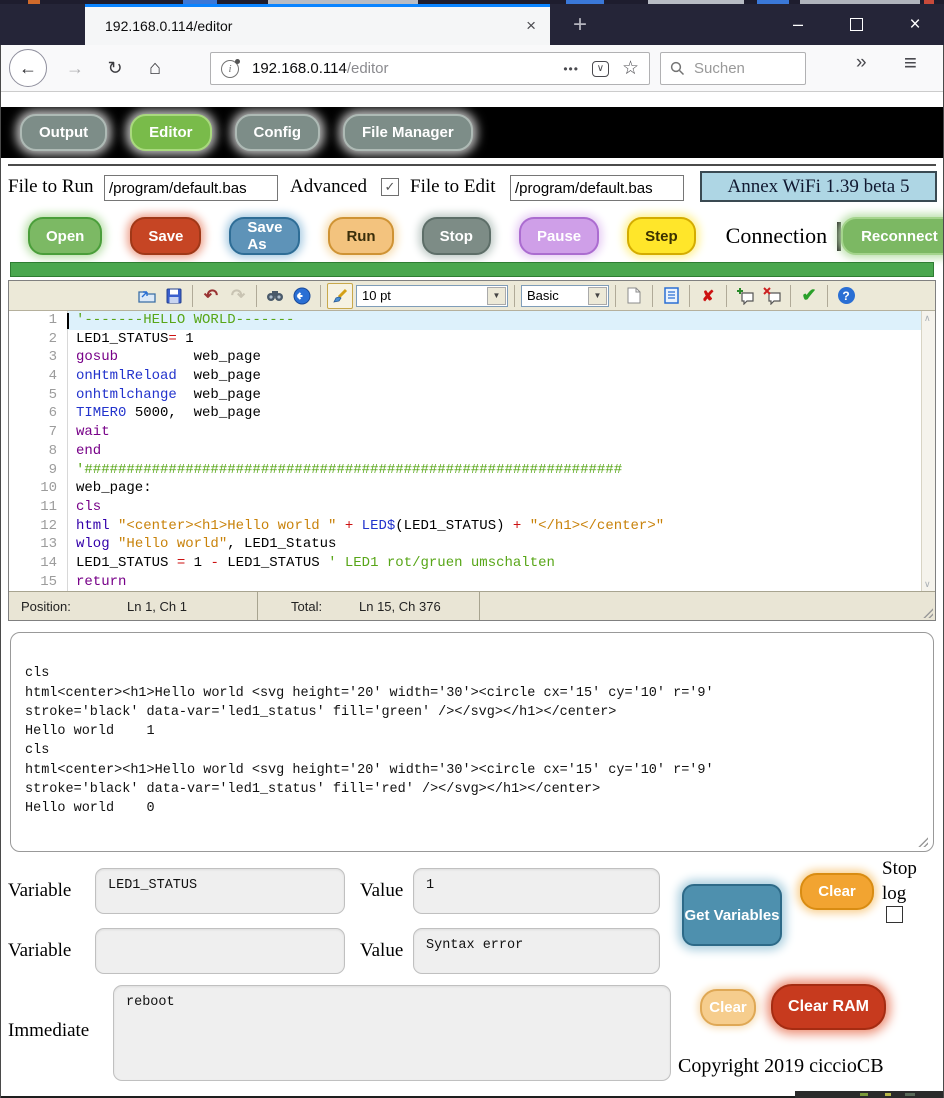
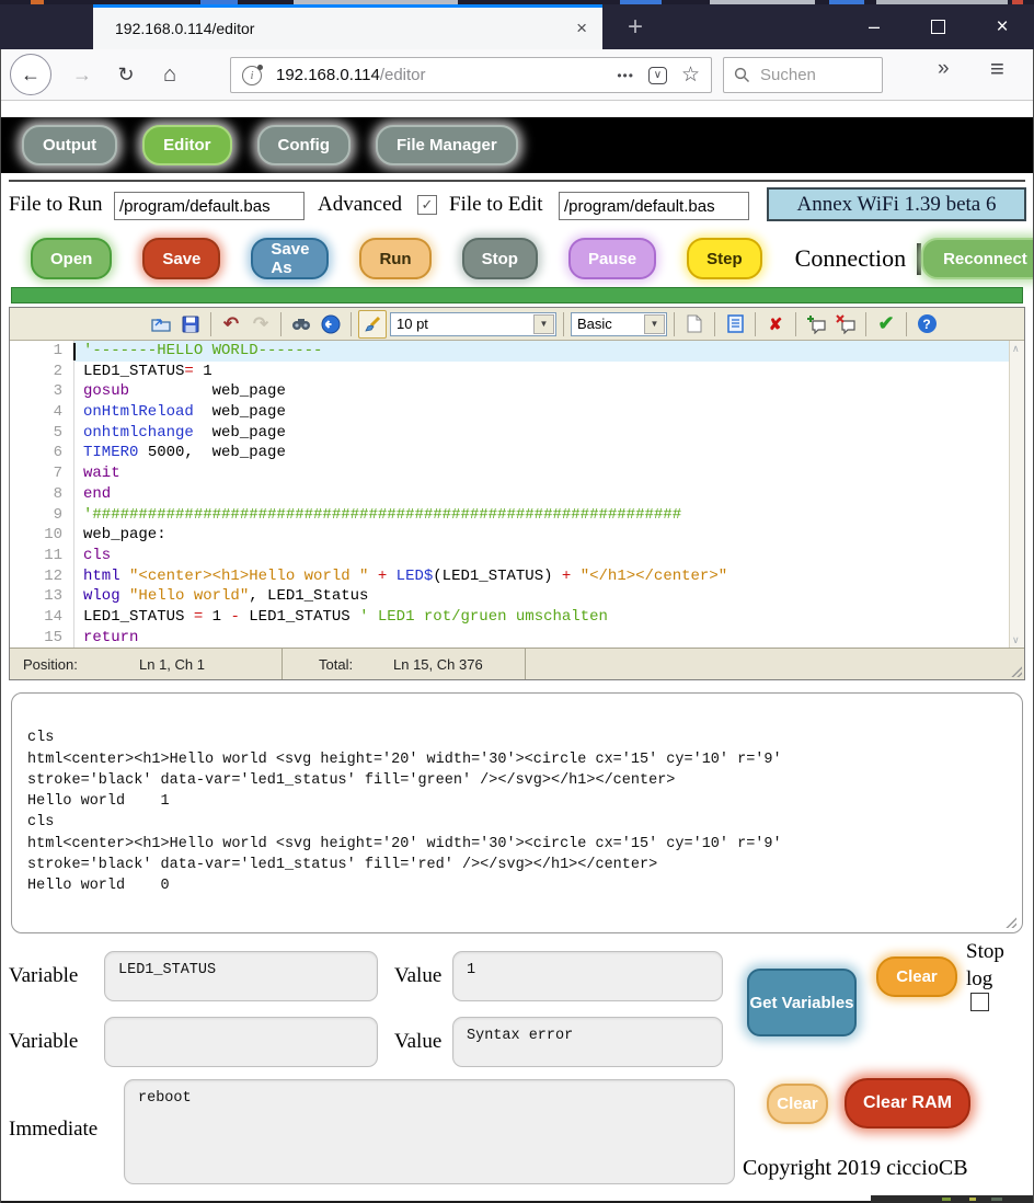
  192.168.0.114/editor
  ×
  +
  –
  ×
  ←
  →
  ↻
  ⌂
  i
  192.168.0.114
  /editor
  •••
  ∨
  ☆
  Suchen
  »
  ≡
  Output
  Editor
  Config
  File Manager
  File to Run
  /program/default.bas
  Advanced
  ✓
  File to Edit
  /program/default.bas
- Annex WiFi 1.39 beta 5
+ Annex WiFi 1.39 beta 6
  Open
  Save
  Save As
  Run
  Stop
  Pause
  Step
  Connection
  Reconnect
  ↶
  ↷
  10 pt
  ▼
  Basic
  ▼
  ✘
  ✔
  ?
  1
  '-------HELLO WORLD-------
  2
  LED1_STATUS= 1
  3
  gosub web_page
  4
  onHtmlReload web_page
  5
  onhtmlchange web_page
  6
  TIMER0 5000, web_page
  7
  wait
  8
  end
  9
  '################################################################
  10
  web_page:
  11
  cls
  12
  html "<center><h1>Hello world " + LED$(LED1_STATUS) + "</h1></center>"
  13
  wlog "Hello world", LED1_Status
  14
  LED1_STATUS = 1 - LED1_STATUS ' LED1 rot/gruen umschalten
  15
  return
  ∧
  ∨
  Position:
  Ln 1, Ch 1
  Total:
  Ln 15, Ch 376
  cls
  html<center><h1>Hello world <svg height='20' width='30'><circle cx='15' cy='10' r='9'
  stroke='black' data-var='led1_status' fill='green' /></svg></h1></center>
  Hello world 1
  cls
  html<center><h1>Hello world <svg height='20' width='30'><circle cx='15' cy='10' r='9'
  stroke='black' data-var='led1_status' fill='red' /></svg></h1></center>
  Hello world 0
  Variable
  LED1_STATUS
  Value
  1
  Variable
  Value
  Syntax error
  Get Variables
  Clear
  Stop log
  Immediate
  reboot
  Clear
  Clear RAM
  Copyright 2019 ciccioCB
